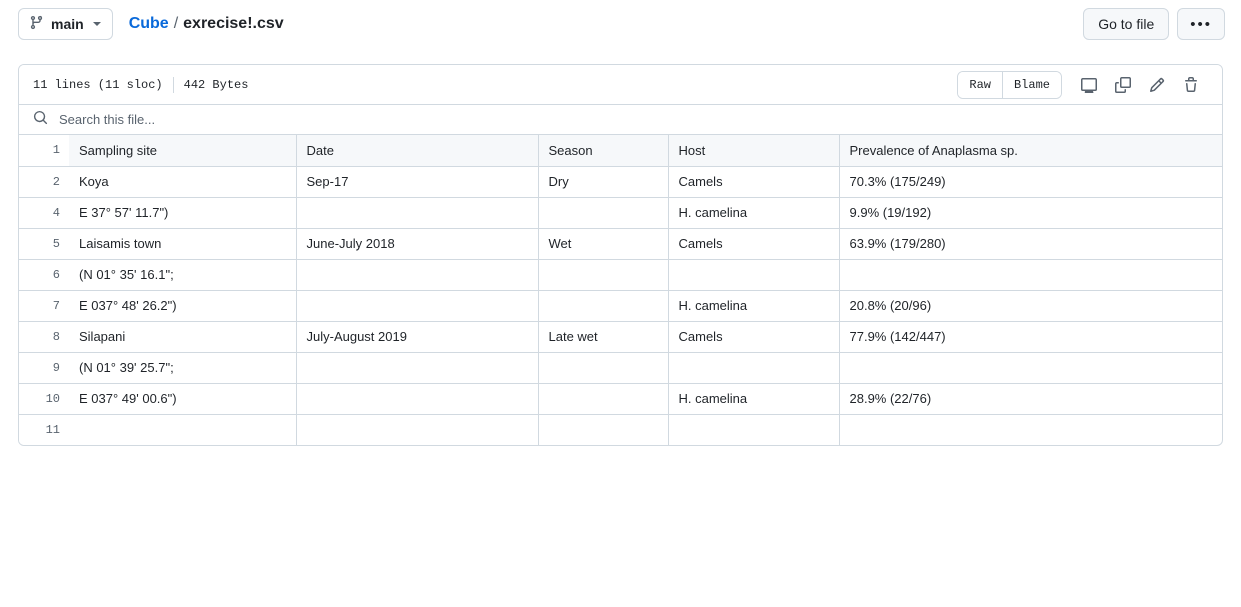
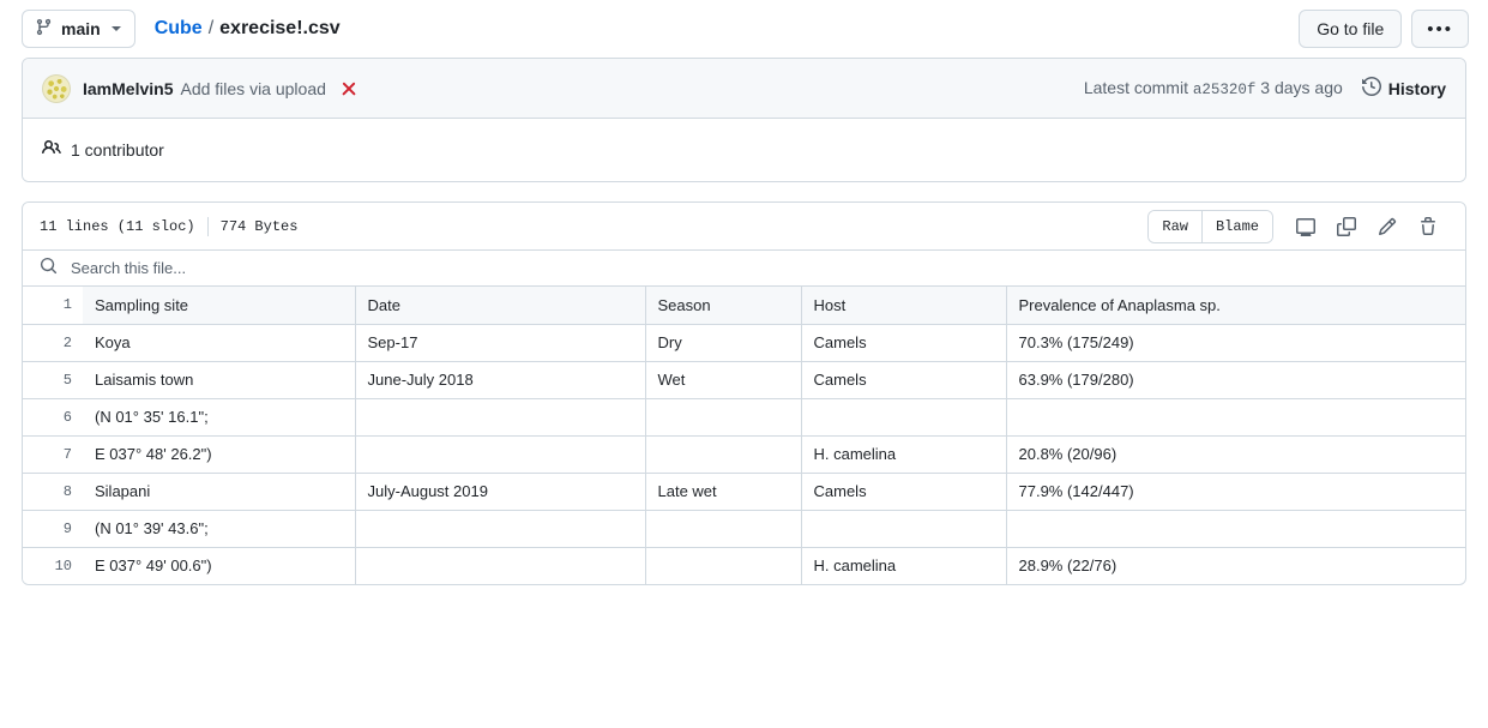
  main
  Cube
  /
  exrecise!.csv
  Go to file
  •••
+ IamMelvin5
+ Add files via upload
+ Latest commit a25320f 3 days ago
+ History
+ 1 contributor
  11 lines (11 sloc)
- 442 Bytes
+ 774 Bytes
  Raw
  Blame
  Search this file...
  1	Sampling site	Date	Season	Host	Prevalence of Anaplasma sp.
  2	Koya	Sep-17	Dry	Camels	70.3% (175/249)
- 4	E 37° 57' 11.7")			H. camelina	9.9% (19/192)
  5	Laisamis town	June-July 2018	Wet	Camels	63.9% (179/280)
  6	(N 01° 35' 16.1";
  7	E 037° 48' 26.2")			H. camelina	20.8% (20/96)
  8	Silapani	July-August 2019	Late wet	Camels	77.9% (142/447)
- 9	(N 01° 39' 25.7";
+ 9	(N 01° 39' 43.6";
  10	E 037° 49' 00.6")			H. camelina	28.9% (22/76)
- 11
